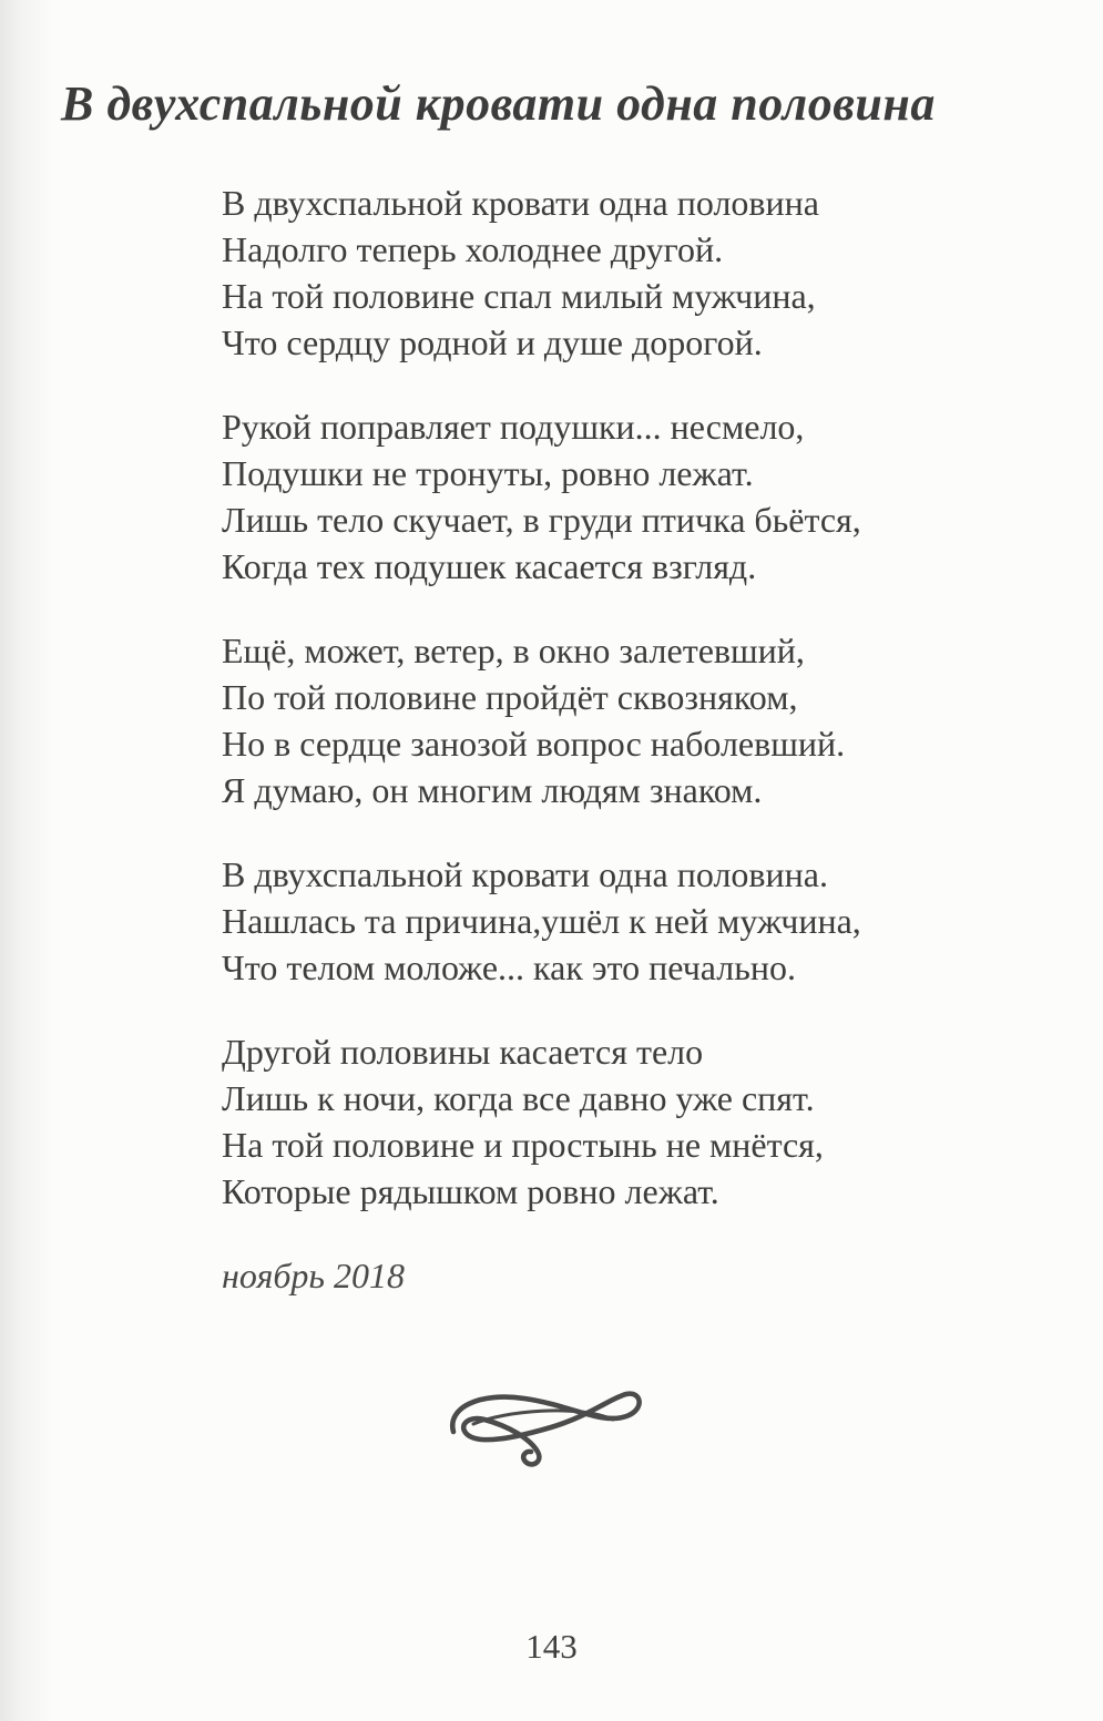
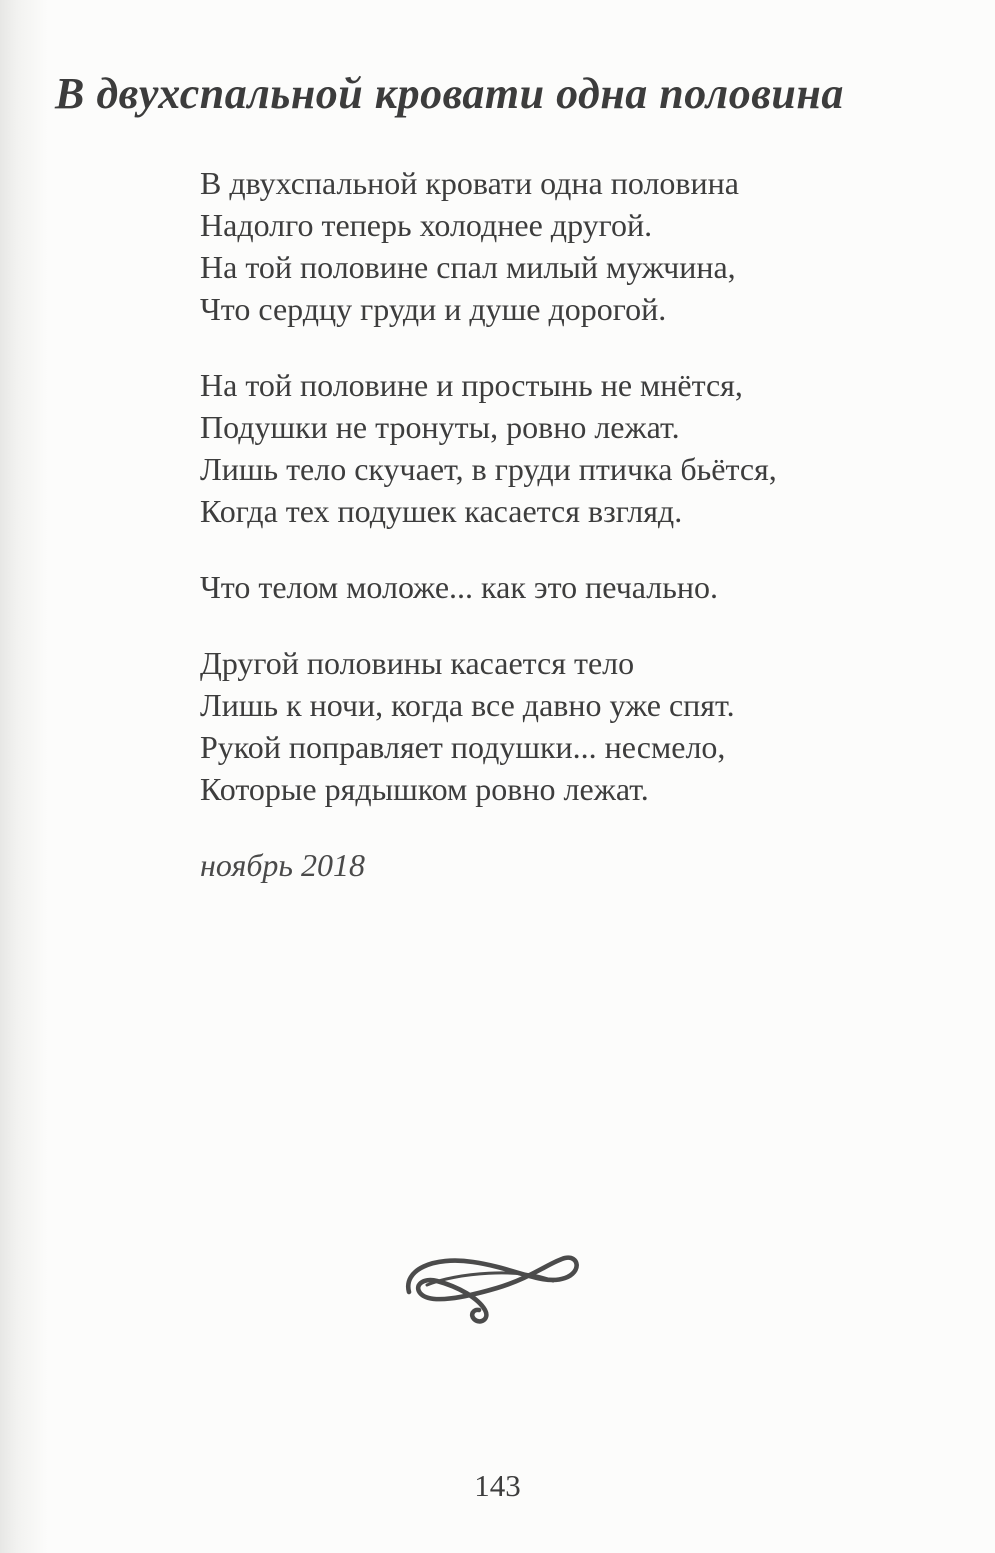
  В двухспальной кровати одна половина
  В двухспальной кровати одна половина
  Надолго теперь холоднее другой.
  На той половине спал милый мужчина,
- Что сердцу родной и душе дорогой.
+ Что сердцу груди и душе дорогой.
- Рукой поправляет подушки... несмело,
+ На той половине и простынь не мнётся,
  Подушки не тронуты, ровно лежат.
  Лишь тело скучает, в груди птичка бьётся,
  Когда тех подушек касается взгляд.
- Ещё, может, ветер, в окно залетевший,
- По той половине пройдёт сквозняком,
- Но в сердце занозой вопрос наболевший.
- Я думаю, он многим людям знаком.
- В двухспальной кровати одна половина.
- Нашлась та причина,ушёл к ней мужчина,
  Что телом моложе... как это печально.
  Другой половины касается тело
  Лишь к ночи, когда все давно уже спят.
- На той половине и простынь не мнётся,
+ Рукой поправляет подушки... несмело,
  Которые рядышком ровно лежат.
  ноябрь 2018
  143
